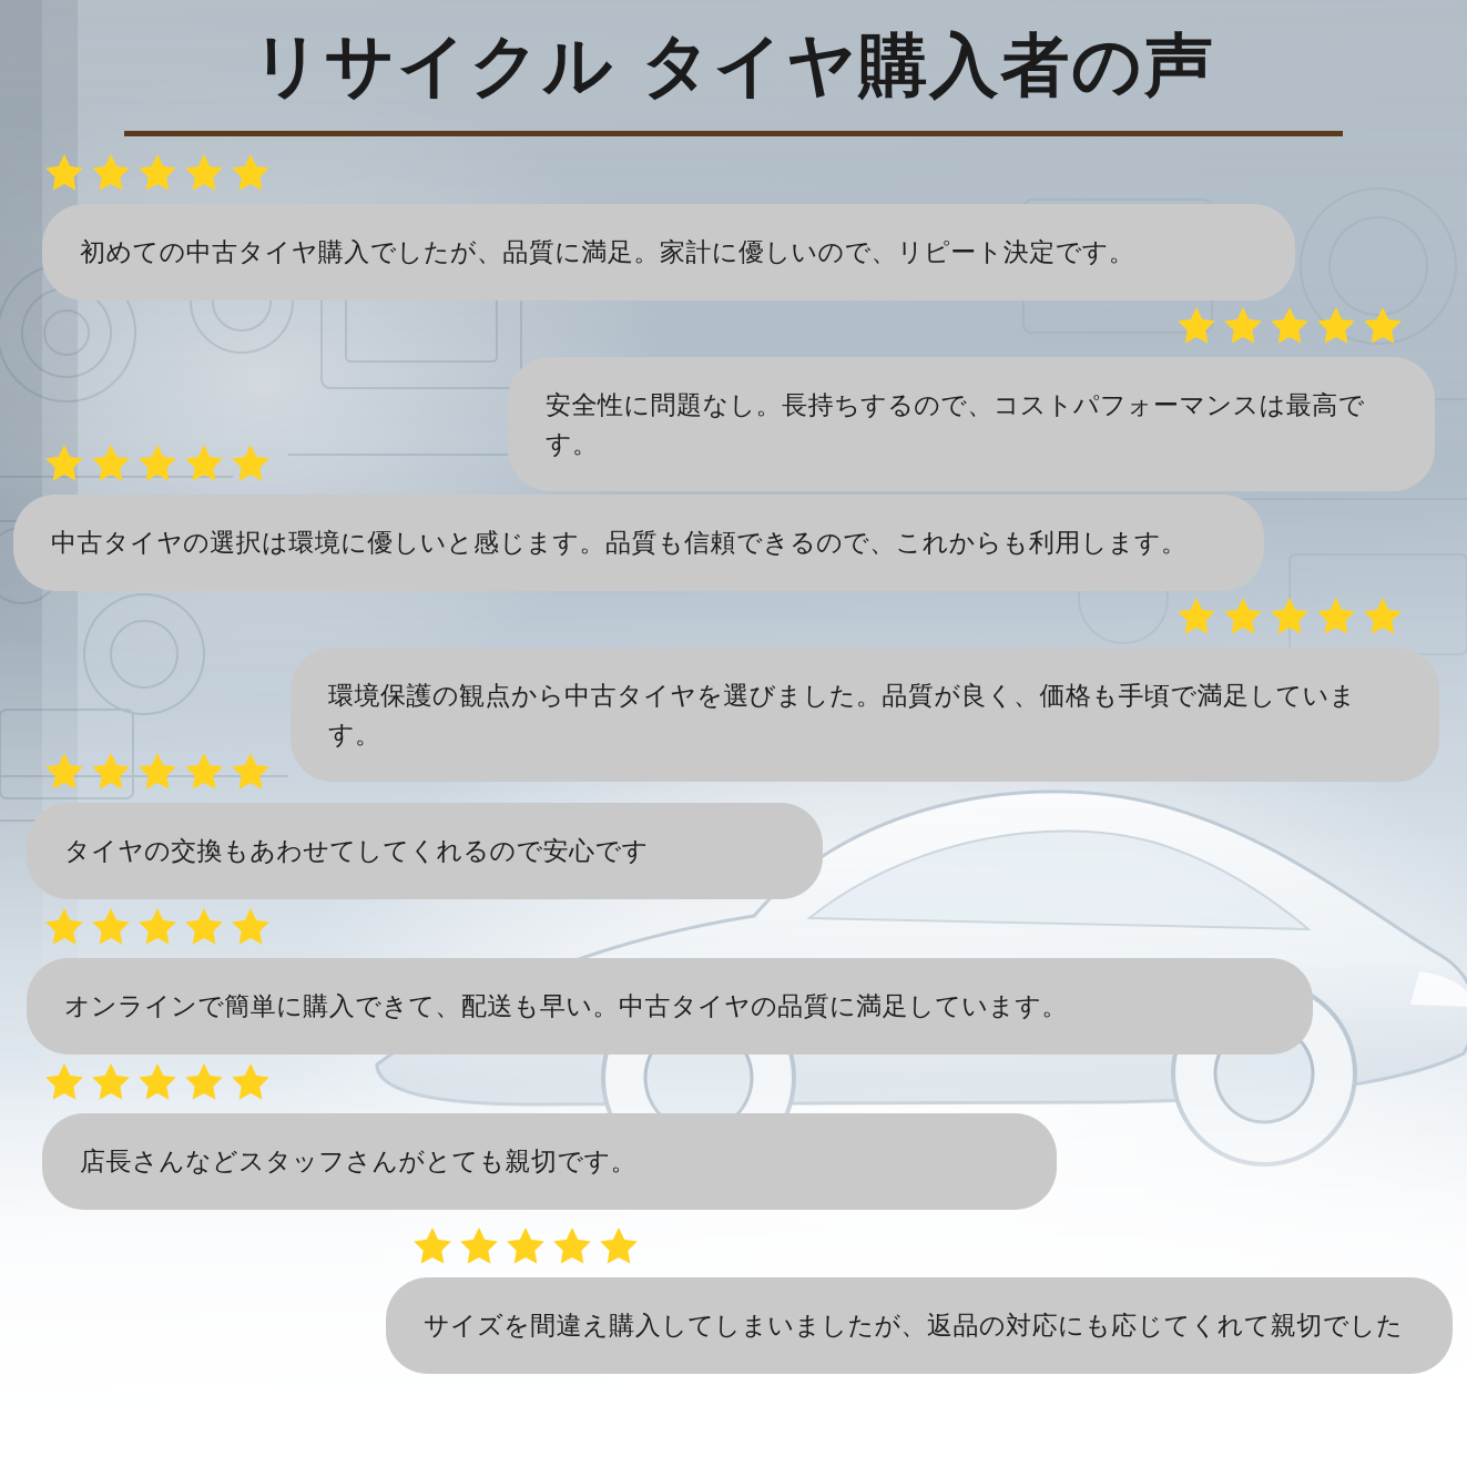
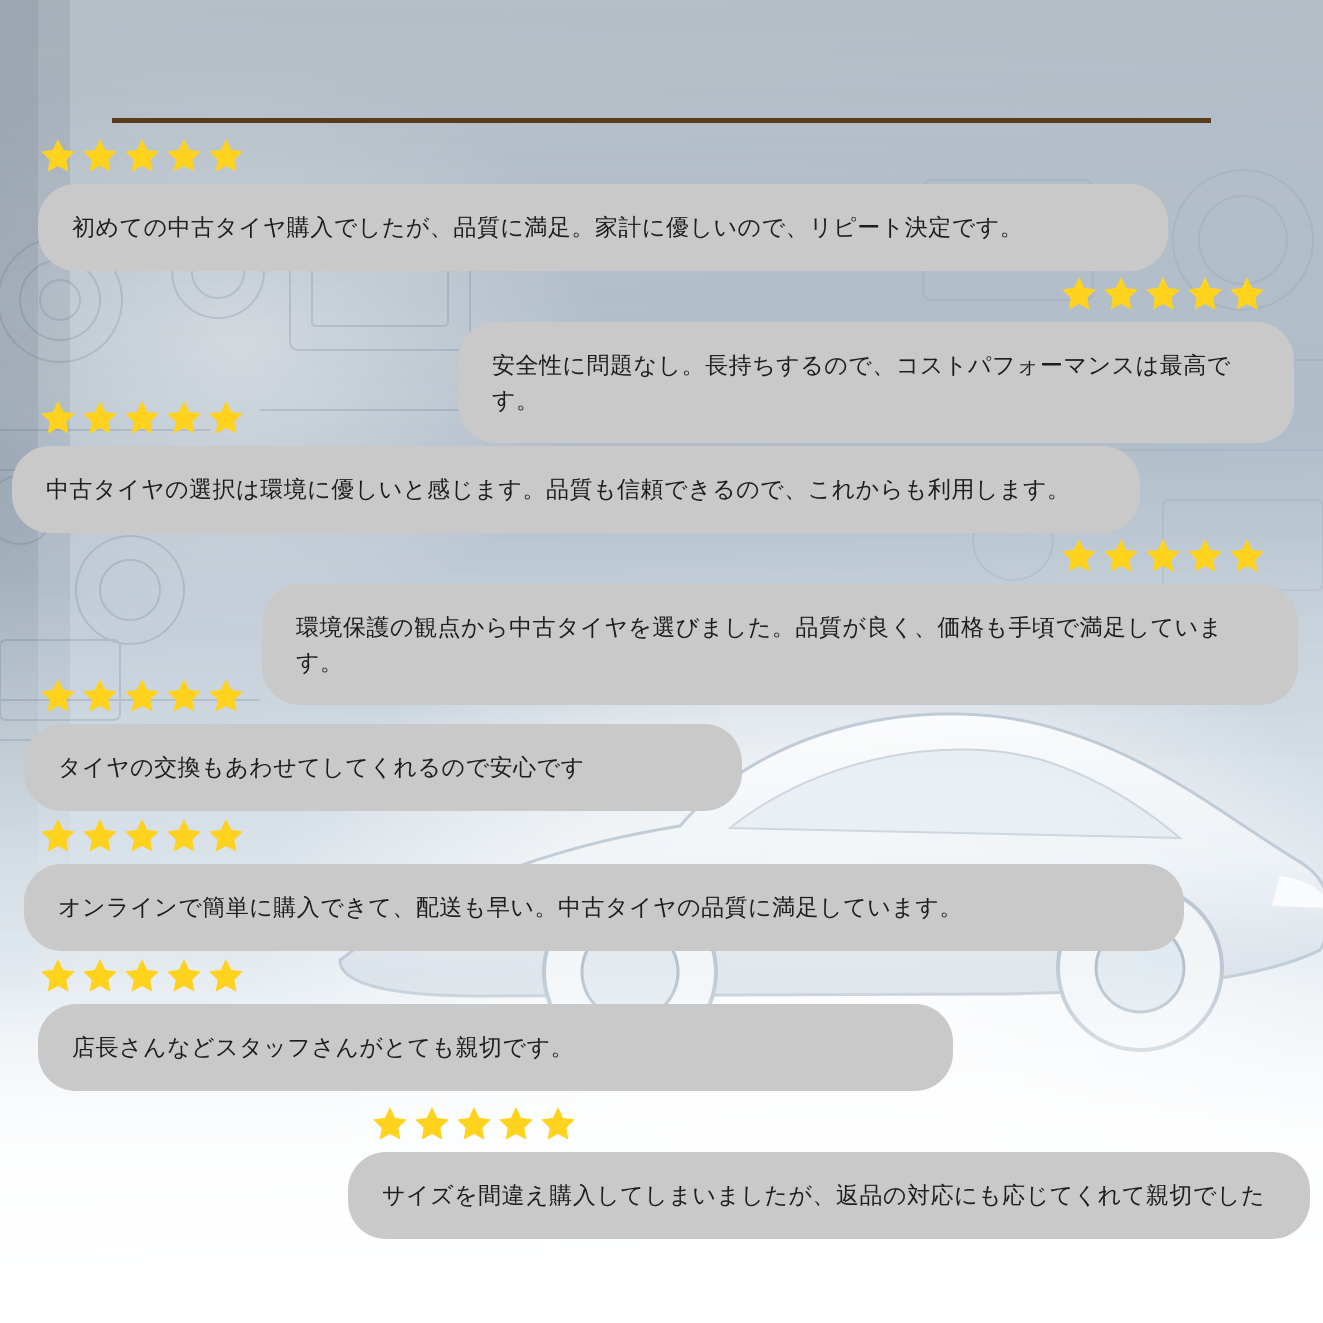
- リサイクル タイヤ購入者の声
  初めての中古タイヤ購入でしたが、品質に満足。家計に優しいので、リピート決定です。
  安全性に問題なし。長持ちするので、コストパフォーマンスは最高です。
  中古タイヤの選択は環境に優しいと感じます。品質も信頼できるので、これからも利用します。
  環境保護の観点から中古タイヤを選びました。品質が良く、価格も手頃で満足しています。
  タイヤの交換もあわせてしてくれるので安心です
  オンラインで簡単に購入できて、配送も早い。中古タイヤの品質に満足しています。
  店長さんなどスタッフさんがとても親切です。
  サイズを間違え購入してしまいましたが、返品の対応にも応じてくれて親切でした
